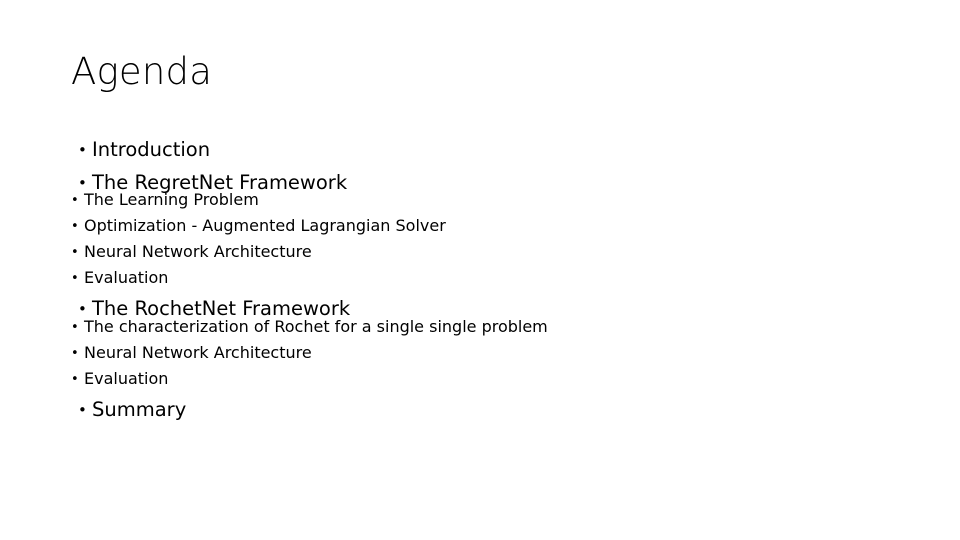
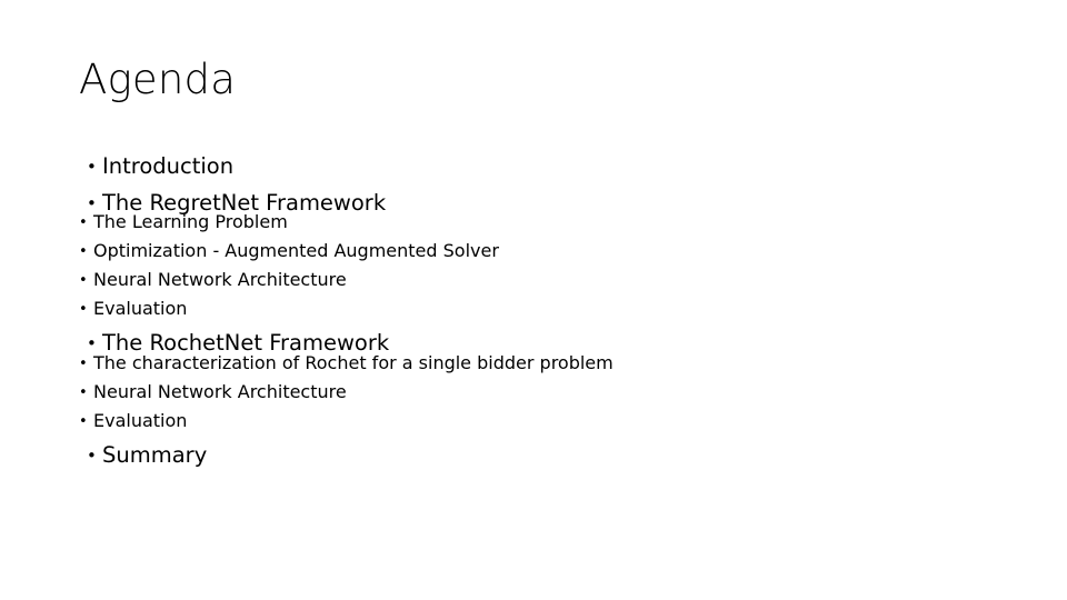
  Agenda
  •
  Introduction
  •
  The RegretNet Framework
  •
  The Learning Problem
  •
- Optimization - Augmented Lagrangian Solver
+ Optimization - Augmented Augmented Solver
  •
  Neural Network Architecture
  •
  Evaluation
  •
  The RochetNet Framework
  •
- The characterization of Rochet for a single single problem
+ The characterization of Rochet for a single bidder problem
  •
  Neural Network Architecture
  •
  Evaluation
  •
  Summary
